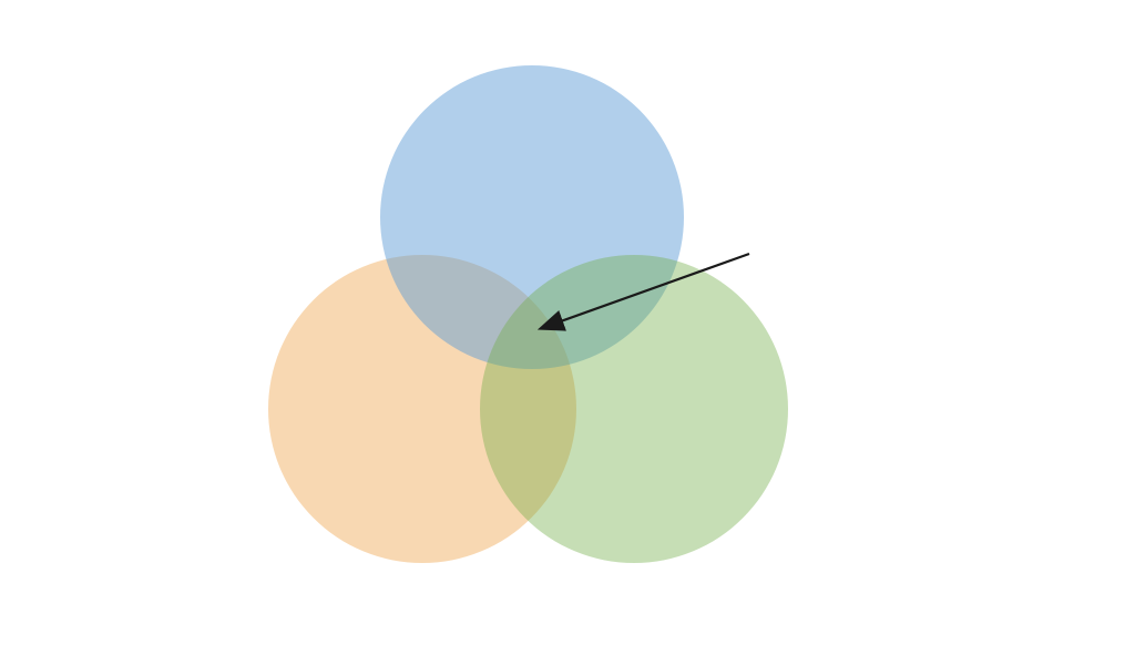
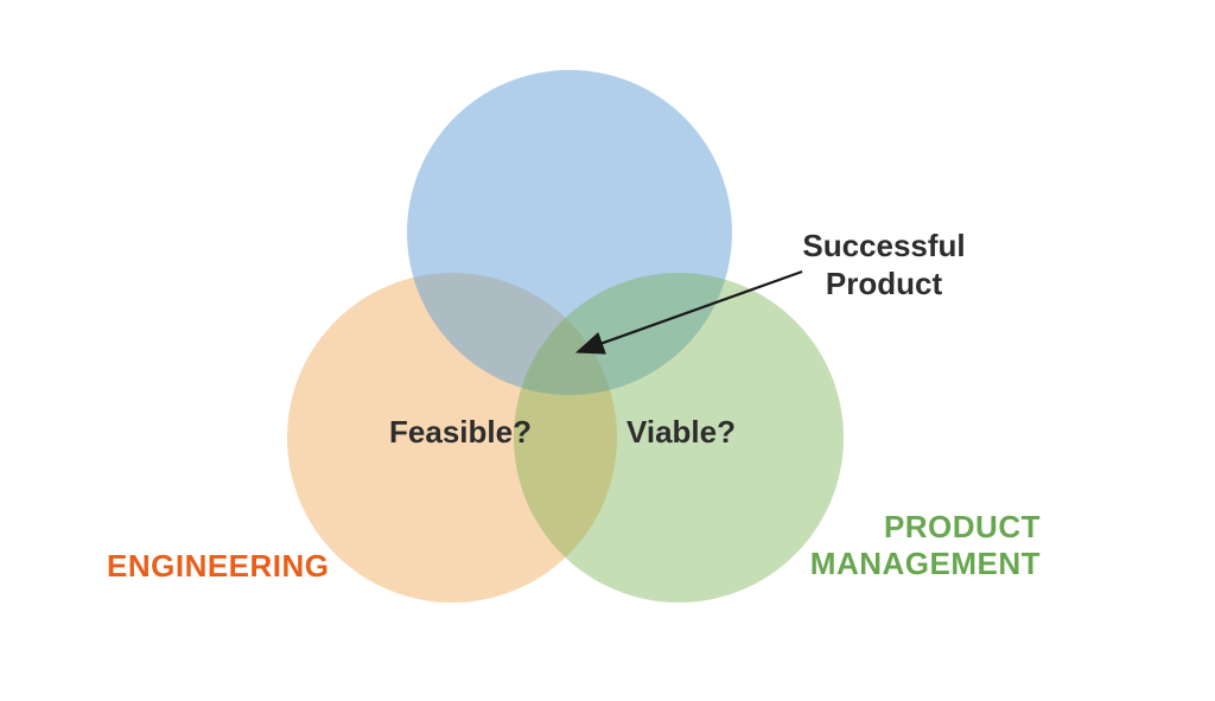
+ ENGINEERING
+ PRODUCT
+ MANAGEMENT
+ Feasible?
+ Viable?
+ Successful
+ Product
